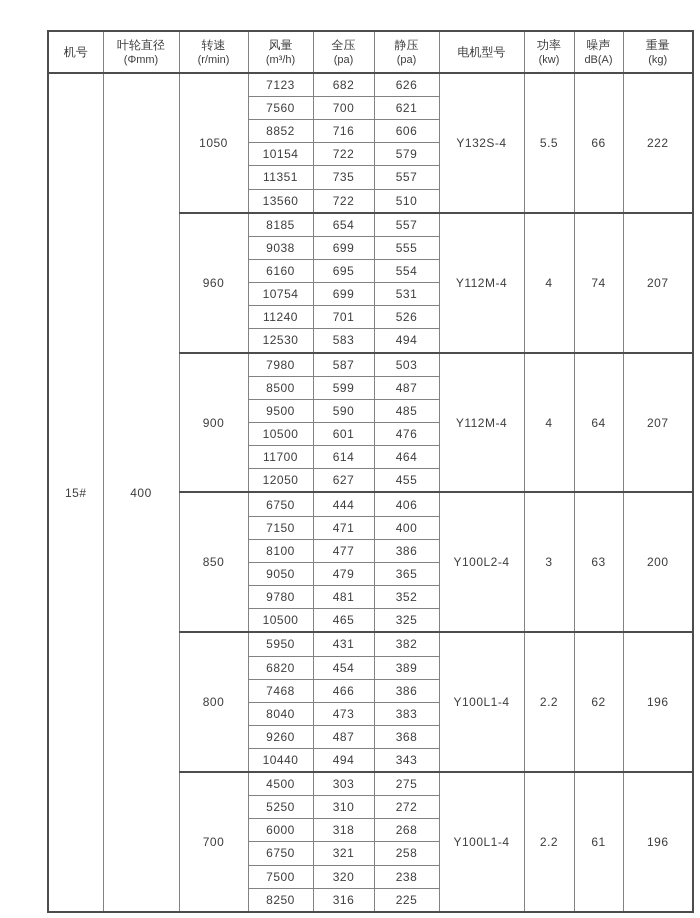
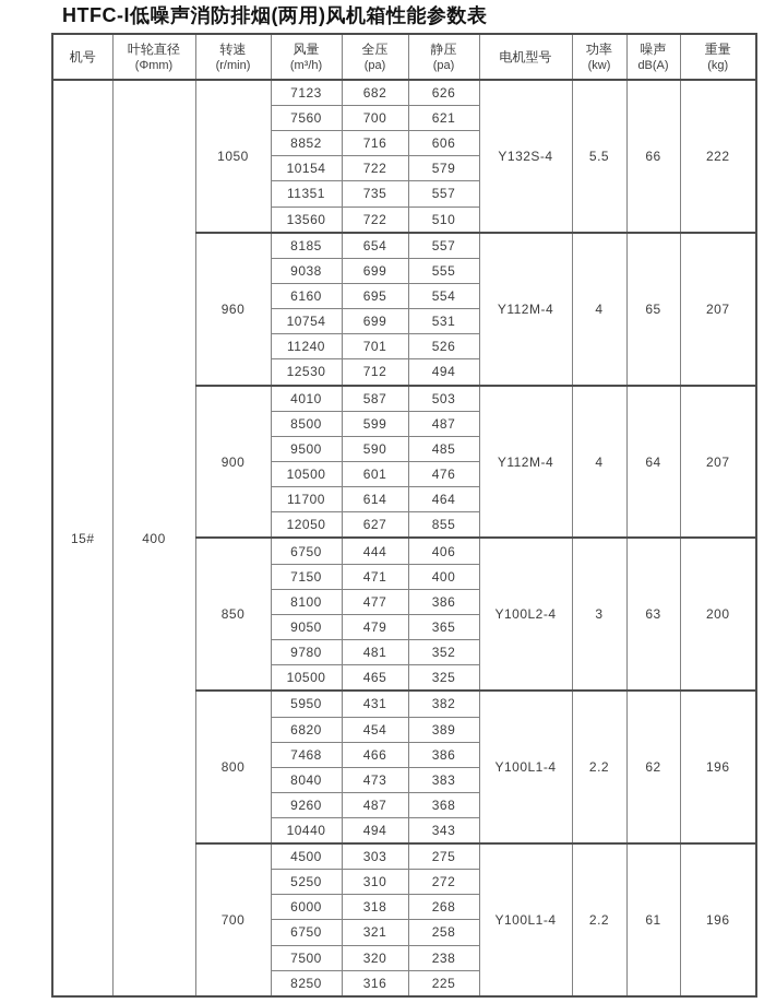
+ HTFC-I低噪声消防排烟(两用)风机箱性能参数表
  机号	叶轮直径(Φmm)	转速(r/min)	风量(m³/h)	全压(pa)	静压(pa)	电机型号	功率(kw)	噪声dB(A)	重量(kg)
  15#	400	1050	7123	682	626	Y132S-4	5.5	66	222
  7560	700	621
  8852	716	606
  10154	722	579
  11351	735	557
  13560	722	510
- 960	8185	654	557	Y112M-4	4	74	207
+ 960	8185	654	557	Y112M-4	4	65	207
  9038	699	555
  6160	695	554
  10754	699	531
  11240	701	526
- 12530	583	494
+ 12530	712	494
- 900	7980	587	503	Y112M-4	4	64	207
+ 900	4010	587	503	Y112M-4	4	64	207
  8500	599	487
  9500	590	485
  10500	601	476
  11700	614	464
- 12050	627	455
+ 12050	627	855
  850	6750	444	406	Y100L2-4	3	63	200
  7150	471	400
  8100	477	386
  9050	479	365
  9780	481	352
  10500	465	325
  800	5950	431	382	Y100L1-4	2.2	62	196
  6820	454	389
  7468	466	386
  8040	473	383
  9260	487	368
  10440	494	343
  700	4500	303	275	Y100L1-4	2.2	61	196
  5250	310	272
  6000	318	268
  6750	321	258
  7500	320	238
  8250	316	225
